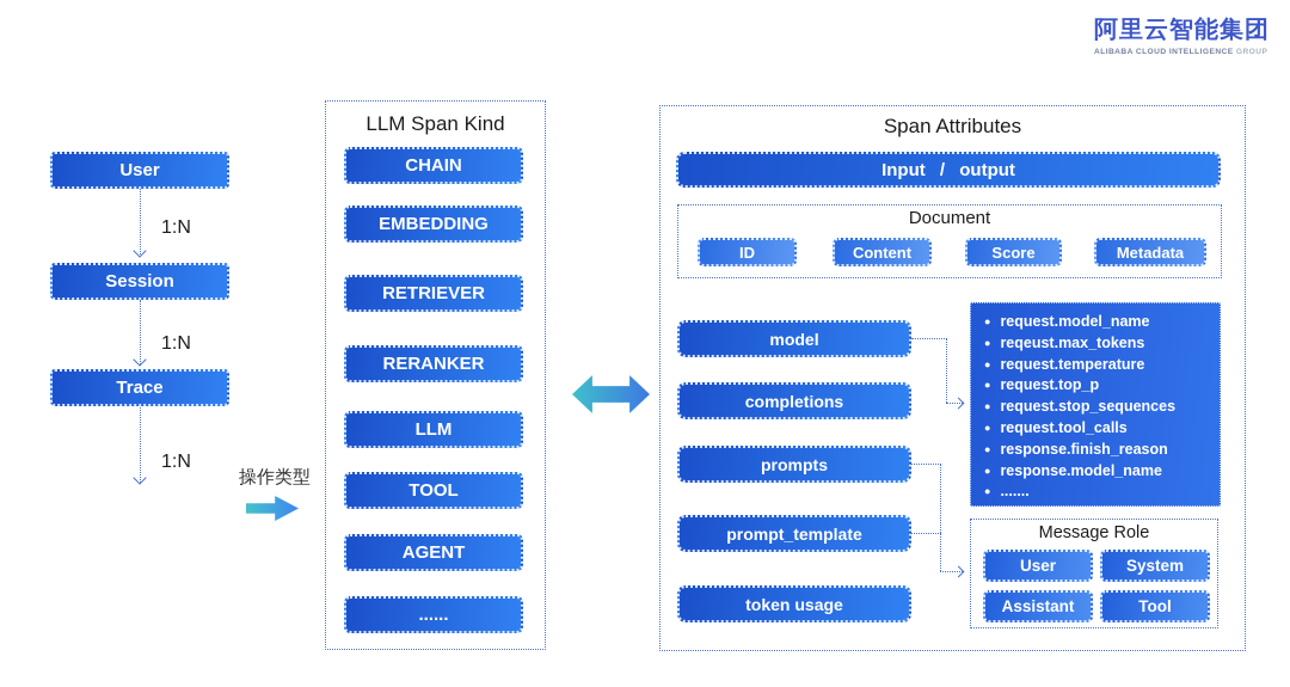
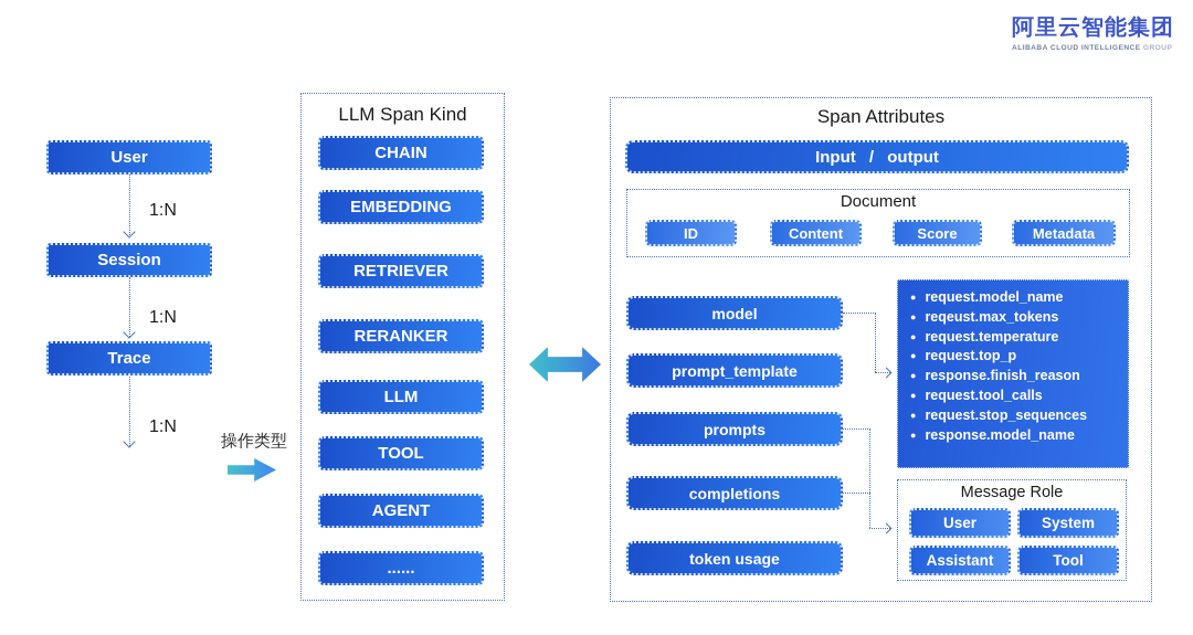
  阿里云智能集团
  User
  Session
  Trace
  1:N
  1:N
  1:N
  操作类型
  LLM Span Kind
  CHAIN
  EMBEDDING
  RETRIEVER
  RERANKER
  LLM
  TOOL
  AGENT
  ......
  Span Attributes
  Input / output
  Document
  ID
  Content
  Score
  Metadata
  model
- completions
+ prompt_template
  prompts
- prompt_template
+ completions
  token usage
  request.model_name
  reqeust.max_tokens
  request.temperature
  request.top_p
- request.stop_sequences
+ response.finish_reason
  request.tool_calls
- response.finish_reason
+ request.stop_sequences
  response.model_name
- .......
  Message Role
  User
  System
  Assistant
  Tool
